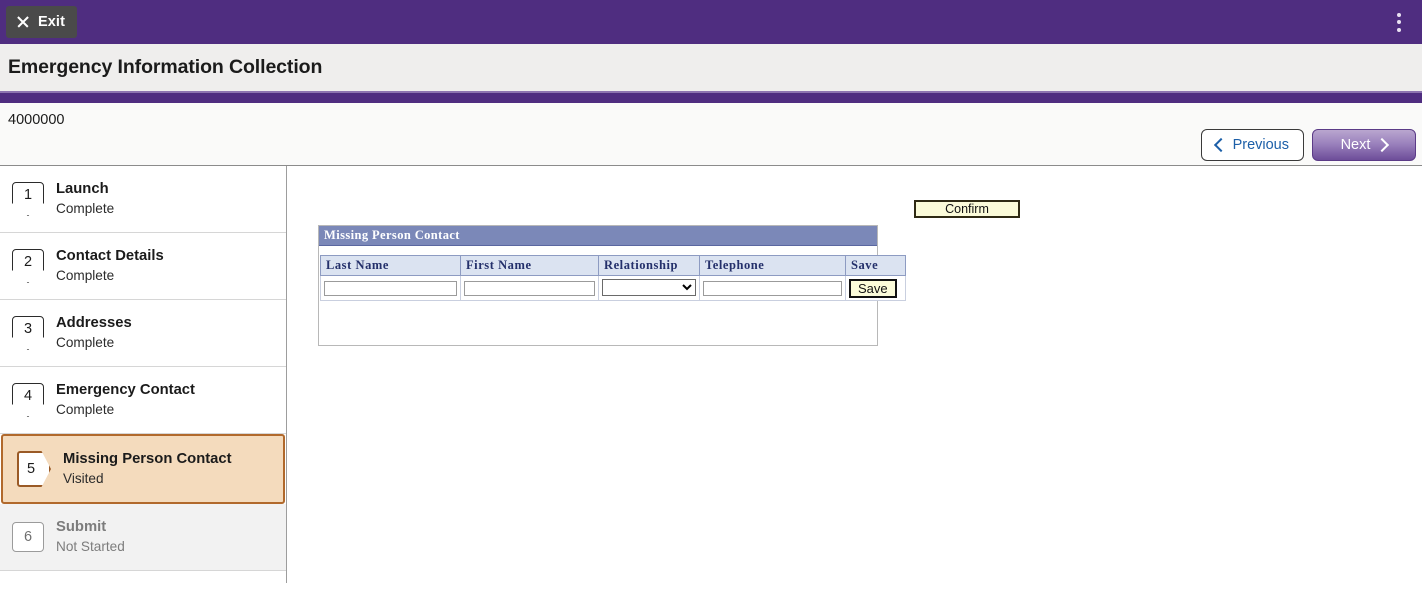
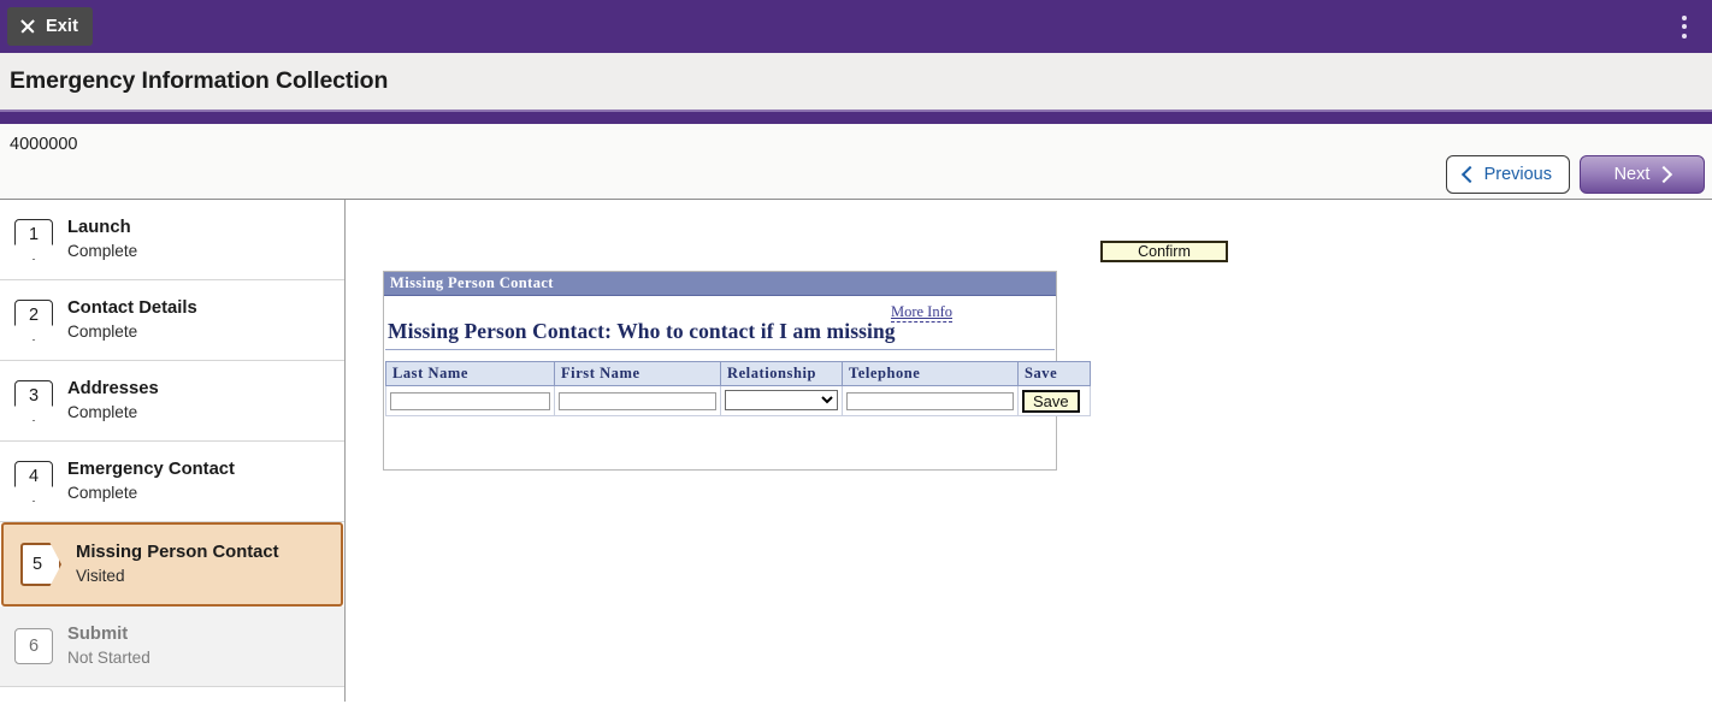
  Exit
  Emergency Information Collection
  4000000
  Previous
  Next
  1
  Launch
  Complete
  2
  Contact Details
  Complete
  3
  Addresses
  Complete
  4
  Emergency Contact
  Complete
  5
  Missing Person Contact
  Visited
  6
  Submit
  Not Started
  Confirm
  Missing Person Contact
+ More Info
+ Missing Person Contact: Who to contact if I am missing
  Last Name	First Name	Relationship	Telephone	Save
  				Save
